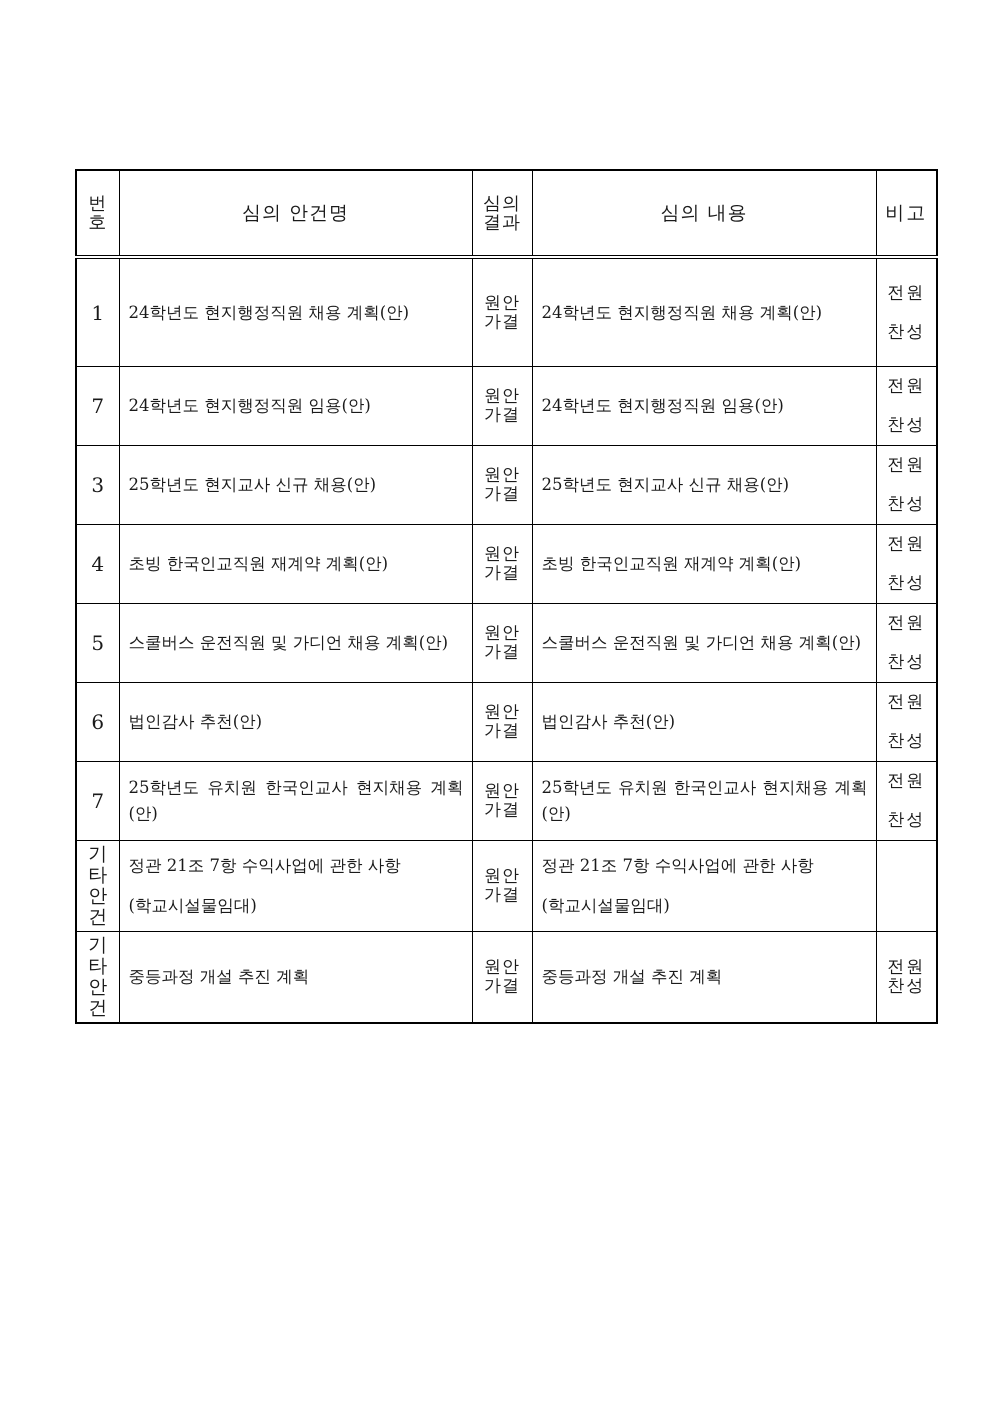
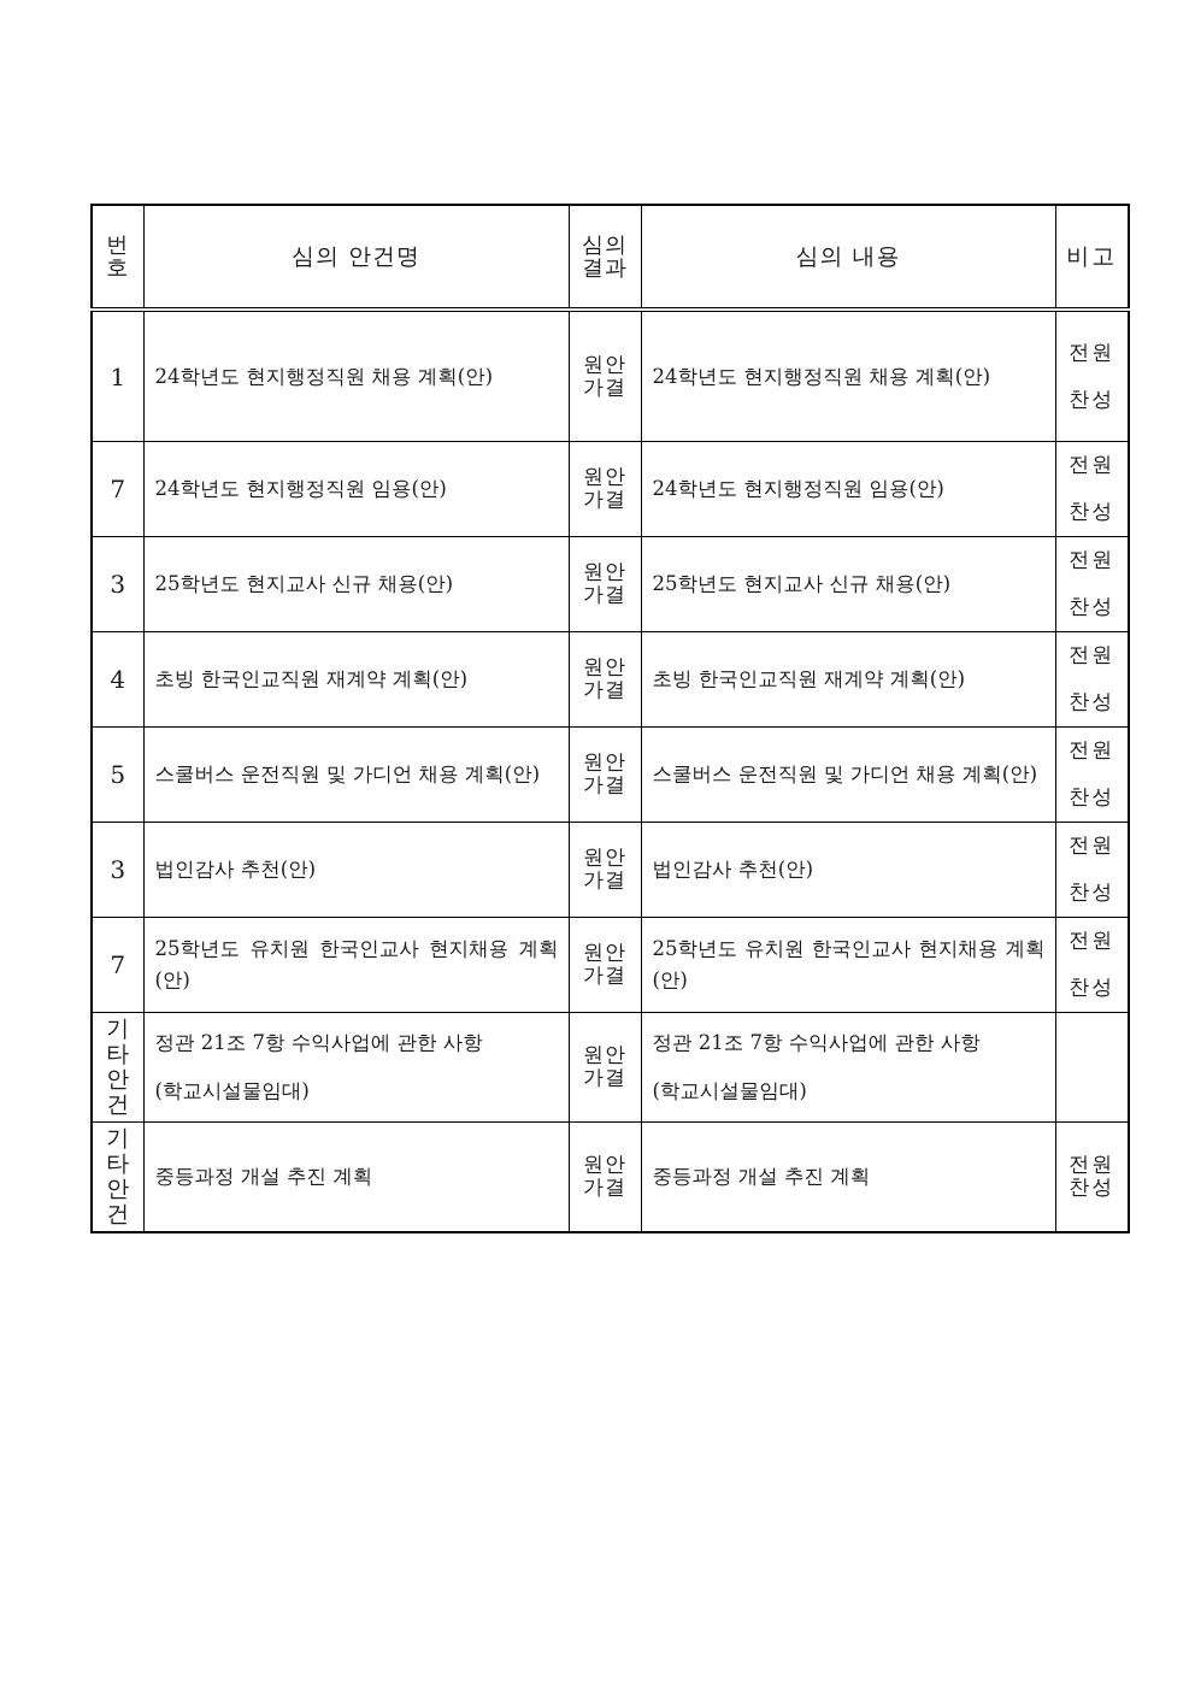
  번 호	심의 안건명	심의 결과	심의 내용	비고
  1	24학년도 현지행정직원 채용 계획(안)	원안가결	24학년도 현지행정직원 채용 계획(안)	전원찬성
  7	24학년도 현지행정직원 임용(안)	원안가결	24학년도 현지행정직원 임용(안)	전원찬성
  3	25학년도 현지교사 신규 채용(안)	원안가결	25학년도 현지교사 신규 채용(안)	전원찬성
  4	초빙 한국인교직원 재계약 계획(안)	원안가결	초빙 한국인교직원 재계약 계획(안)	전원찬성
  5	스쿨버스 운전직원 및 가디언 채용 계획(안)	원안가결	스쿨버스 운전직원 및 가디언 채용 계획(안)	전원찬성
- 6	법인감사 추천(안)	원안가결	법인감사 추천(안)	전원찬성
+ 3	법인감사 추천(안)	원안가결	법인감사 추천(안)	전원찬성
  7	25학년도 유치원 한국인교사 현지채용 계획(안)	원안가결	25학년도 유치원 한국인교사 현지채용 계획(안)	전원찬성
  기 타 안 건	정관 21조 7항 수익사업에 관한 사항 (학교시설물임대)	원안가결	정관 21조 7항 수익사업에 관한 사항 (학교시설물임대)
  기 타 안 건	중등과정 개설 추진 계획	원안가결	중등과정 개설 추진 계획	전원찬성
